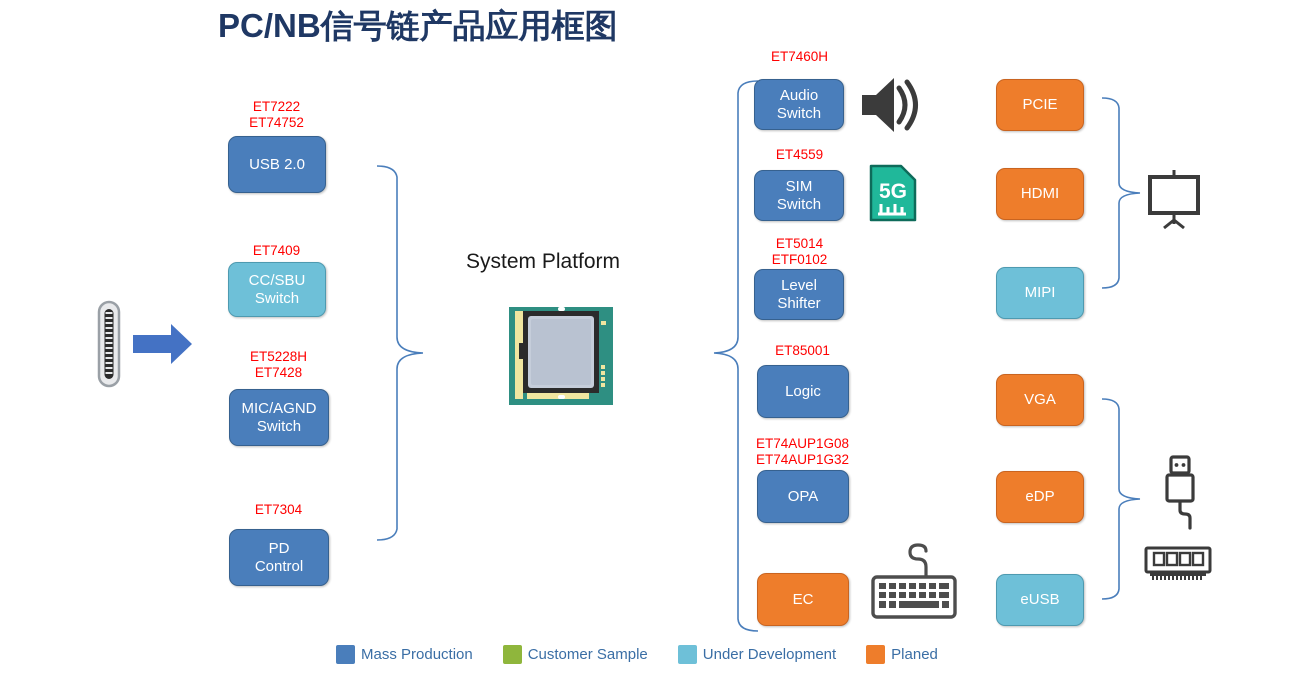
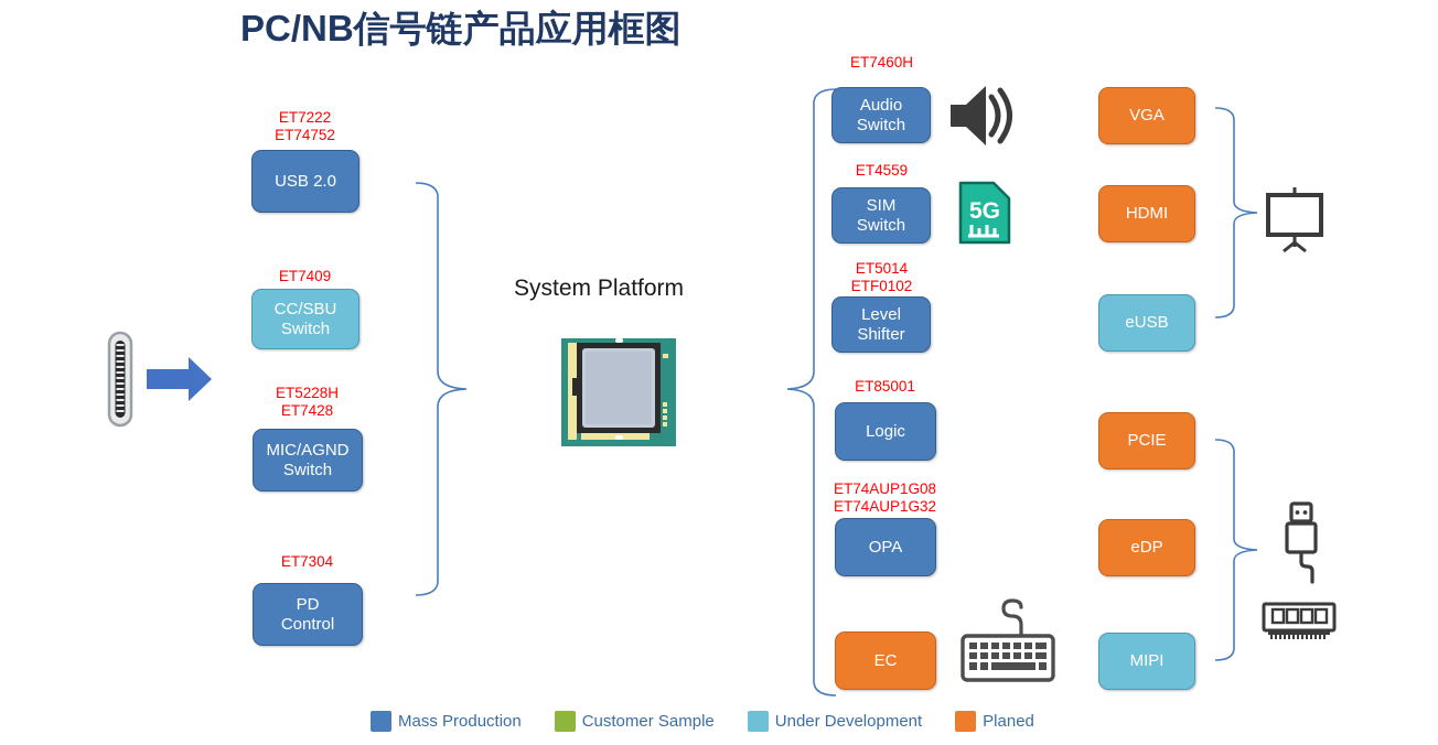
  PC/NB信号链产品应用框图
  ET7222
  ET74752
  USB 2.0
  ET7409
  CC/SBU
  Switch
  ET5228H
  ET7428
  MIC/AGND
  Switch
  ET7304
  PD
  Control
  System Platform
  ET7460H
  Audio
  Switch
  ET4559
  SIM
  Switch
  5G
  ET5014
  ETF0102
  Level
  Shifter
  ET85001
  Logic
  ET74AUP1G08
  ET74AUP1G32
  OPA
  EC
- PCIE
+ VGA
  HDMI
- MIPI
+ eUSB
- VGA
+ PCIE
  eDP
- eUSB
+ MIPI
  Mass Production
  Customer Sample
  Under Development
  Planed
